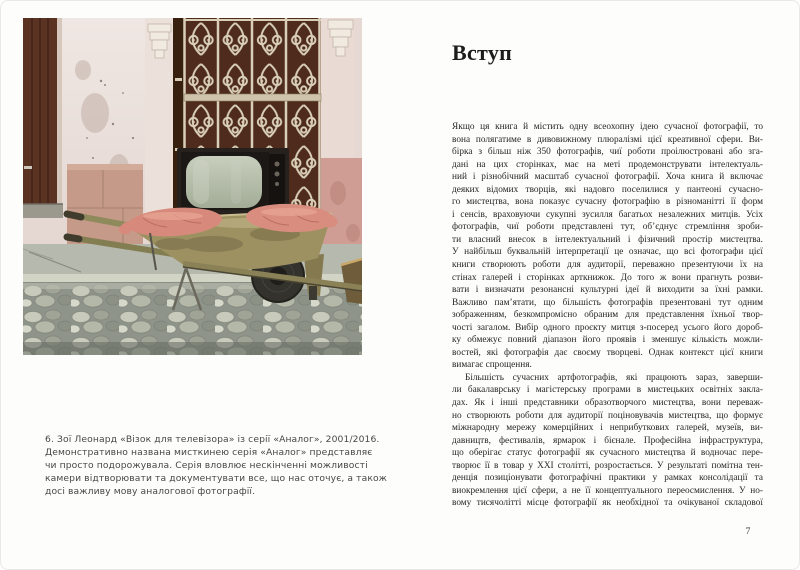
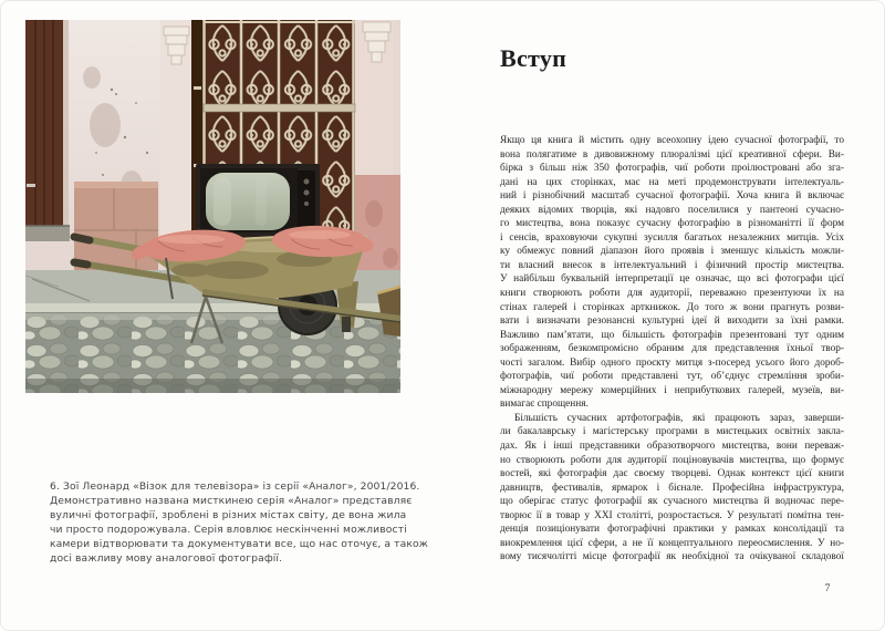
  6. Зої Леонард «Візок для телевізора» із серії «Аналог», 2001/2016.
  Демонстративно названа мисткинею серія «Аналог» представляє
+ вуличні фотографії, зроблені в різних містах світу, де вона жила
  чи просто подорожувала. Серія вловлює нескінченні можливості
  камери відтворювати та документувати все, що нас оточує, а також
  досі важливу мову аналогової фотографії.
  Вступ
  Якщо ця книга й містить одну всеохопну ідею сучасної фотографії, то
  вона полягатиме в дивовижному плюралізмі цієї креативної сфери. Ви-
  бірка з більш ніж 350 фотографів, чиї роботи проілюстровані або зга-
  дані на цих сторінках, має на меті продемонструвати інтелектуаль-
  ний і різнобічний масштаб сучасної фотографії. Хоча книга й включає
  деяких відомих творців, які надовго поселилися у пантеоні сучасно-
  го мистецтва, вона показує сучасну фотографію в різноманітті її форм
  і сенсів, враховуючи сукупні зусилля багатьох незалежних митців. Усіх
- фотографів, чиї роботи представлені тут, об’єднує стремління зроби-
+ ку обмежує повний діапазон його проявів і зменшує кількість можли-
  ти власний внесок в інтелектуальний і фізичний простір мистецтва.
  У найбільш буквальній інтерпретації це означає, що всі фотографи цієї
  книги створюють роботи для аудиторії, переважно презентуючи їх на
  стінах галерей і сторінках арткнижок. До того ж вони прагнуть розви-
  вати і визначати резонансні культурні ідеї й виходити за їхні рамки.
  Важливо пам’ятати, що більшість фотографів презентовані тут одним
  зображенням, безкомпромісно обраним для представлення їхньої твор-
  чості загалом. Вибір одного проєкту митця з-посеред усього його дороб-
- ку обмежує повний діапазон його проявів і зменшує кількість можли-
+ фотографів, чиї роботи представлені тут, об’єднує стремління зроби-
- востей, які фотографія дає своєму творцеві. Однак контекст цієї книги
+ міжнародну мережу комерційних і неприбуткових галерей, музеїв, ви-
  вимагає спрощення.
  Більшість сучасних артфотографів, які працюють зараз, заверши-
  ли бакалаврську і магістерську програми в мистецьких освітніх закла-
  дах. Як і інші представники образотворчого мистецтва, вони переваж-
  но створюють роботи для аудиторії поціновувачів мистецтва, що формує
- міжнародну мережу комерційних і неприбуткових галерей, музеїв, ви-
+ востей, які фотографія дає своєму творцеві. Однак контекст цієї книги
  давництв, фестивалів, ярмарок і бієнале. Професійна інфраструктура,
  що оберігає статус фотографії як сучасного мистецтва й водночас пере-
  творює її в товар у XXI столітті, розростається. У результаті помітна тен-
  денція позиціонувати фотографічні практики у рамках консолідації та
  виокремлення цієї сфери, а не її концептуального переосмислення. У но-
  вому тисячолітті місце фотографії як необхідної та очікуваної складової
  7
